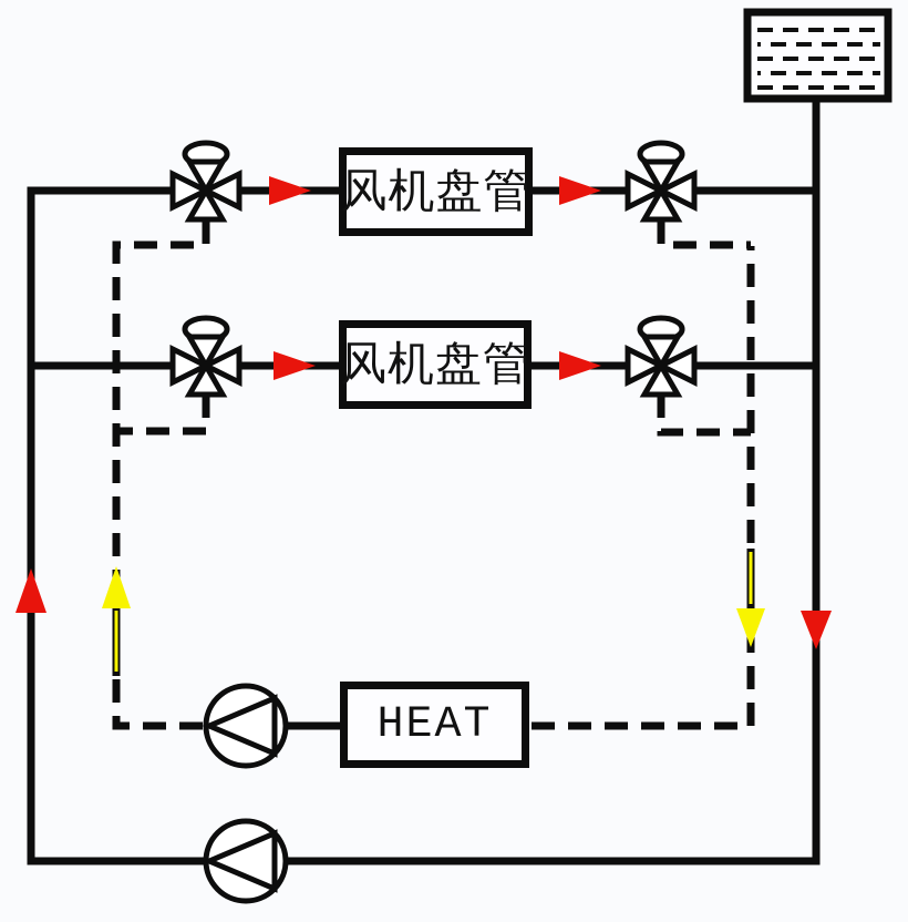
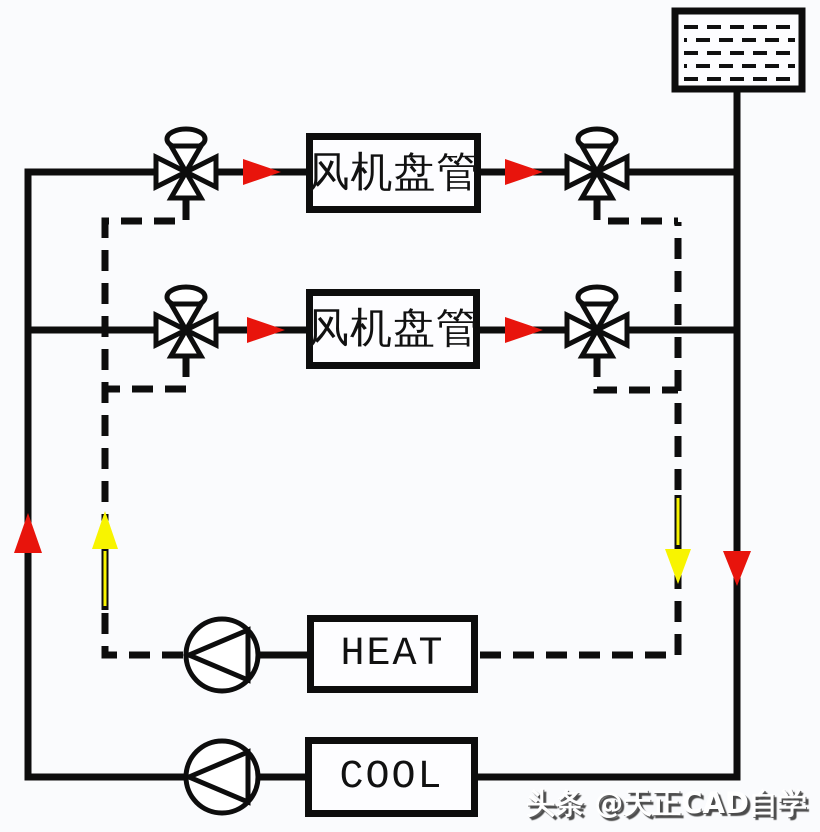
  风机盘管
  风机盘管
  HEAT
+ COOL
+ 头条 @天正CAD自学
